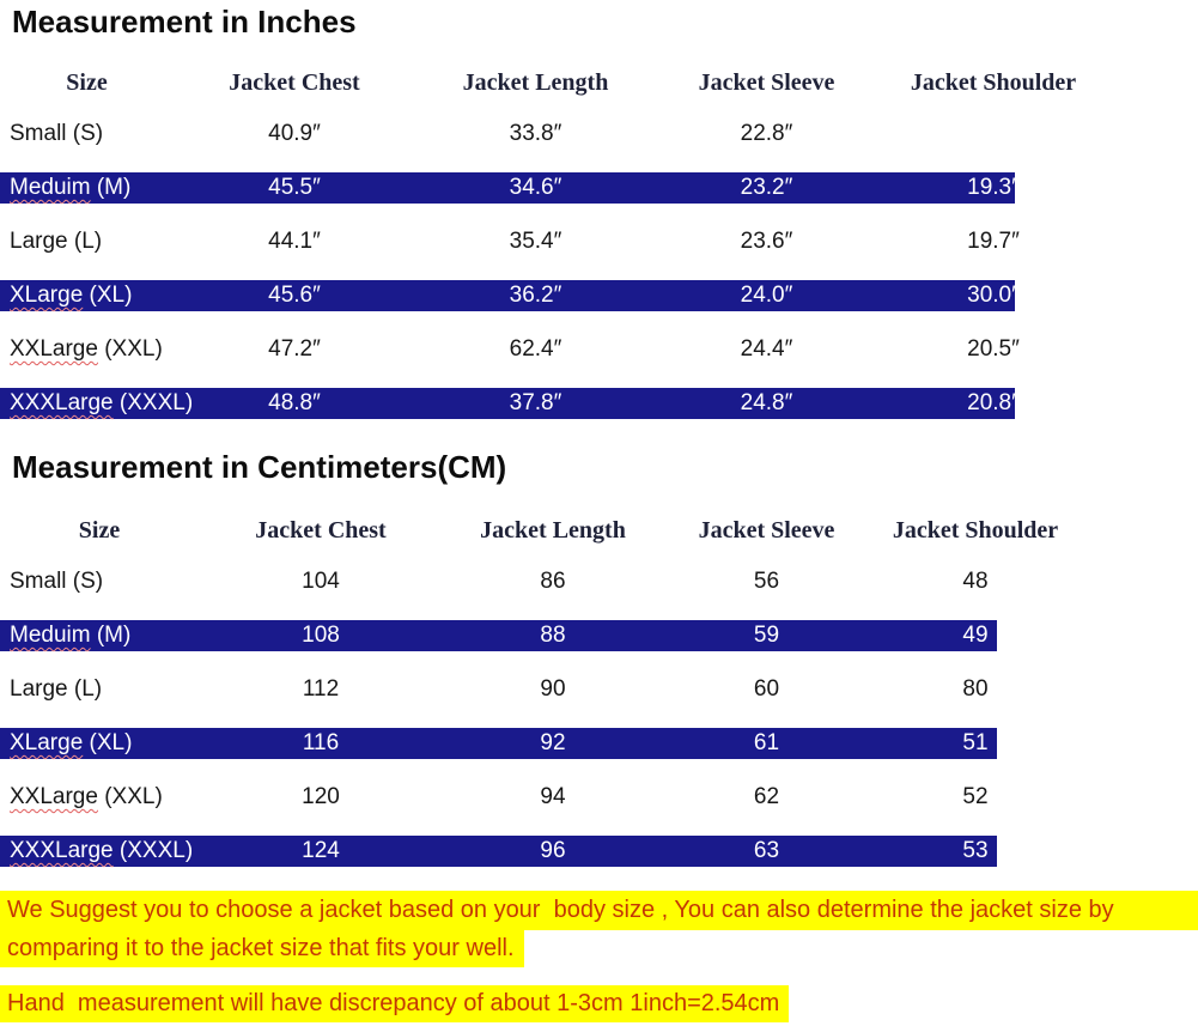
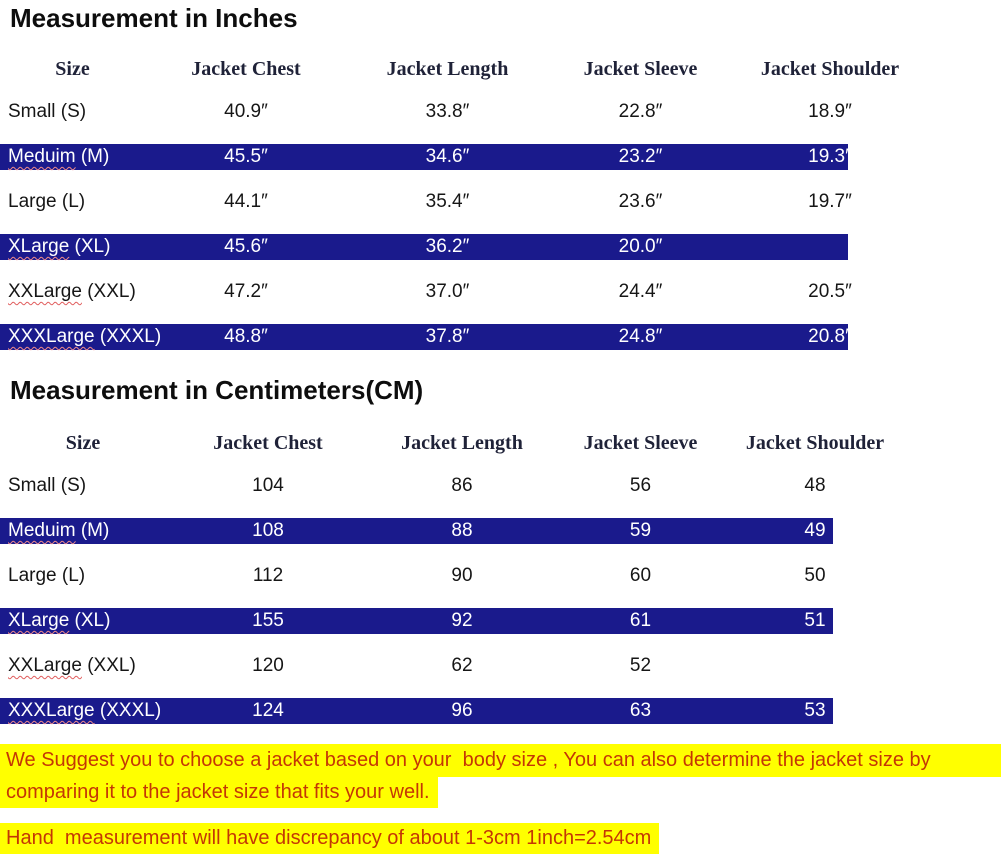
  Measurement in Inches
  Size
  Jacket Chest
  Jacket Length
  Jacket Sleeve
  Jacket Shoulder
  Small (S)
  40.9″
  33.8″
  22.8″
+ 18.9″
  Meduim (M)
  45.5″
  34.6″
  23.2″
  19.3″
  Large (L)
  44.1″
  35.4″
  23.6″
  19.7″
  XLarge (XL)
  45.6″
  36.2″
- 24.0″
- 30.0″
+ 20.0″
  XXLarge (XXL)
  47.2″
- 62.4″
+ 37.0″
  24.4″
  20.5″
  XXXLarge (XXXL)
  48.8″
  37.8″
  24.8″
  20.8″
  Measurement in Centimeters(CM)
  Size
  Jacket Chest
  Jacket Length
  Jacket Sleeve
  Jacket Shoulder
  Small (S)
  104
  86
  56
  48
  Meduim (M)
  108
  88
  59
  49
  Large (L)
  112
  90
  60
- 80
+ 50
  XLarge (XL)
- 116
+ 155
  92
  61
  51
  XXLarge (XXL)
  120
- 94
  62
  52
  XXXLarge (XXXL)
  124
  96
  63
  53
  We Suggest you to choose a jacket based on your body size , You can also determine the jacket size by
  comparing it to the jacket size that fits your well.
  Hand measurement will have discrepancy of about 1-3cm 1inch=2.54cm
